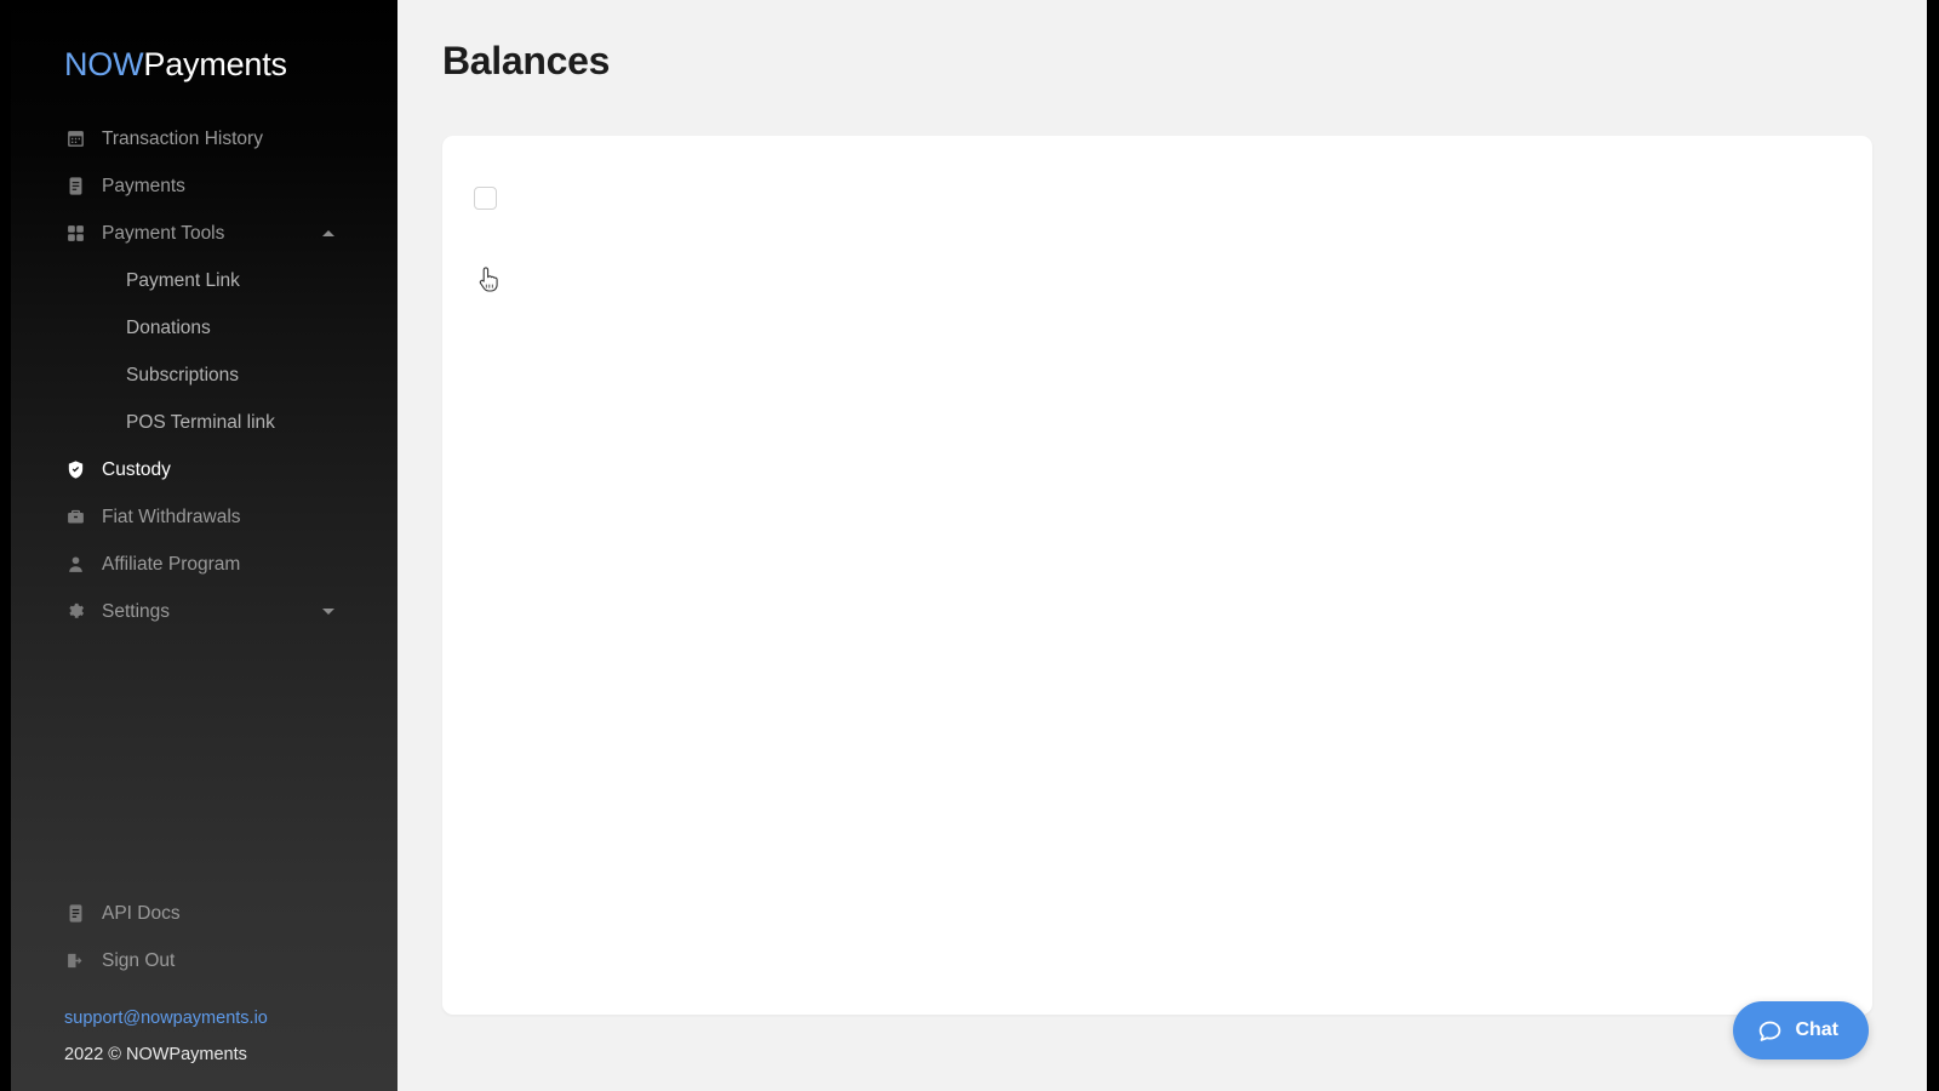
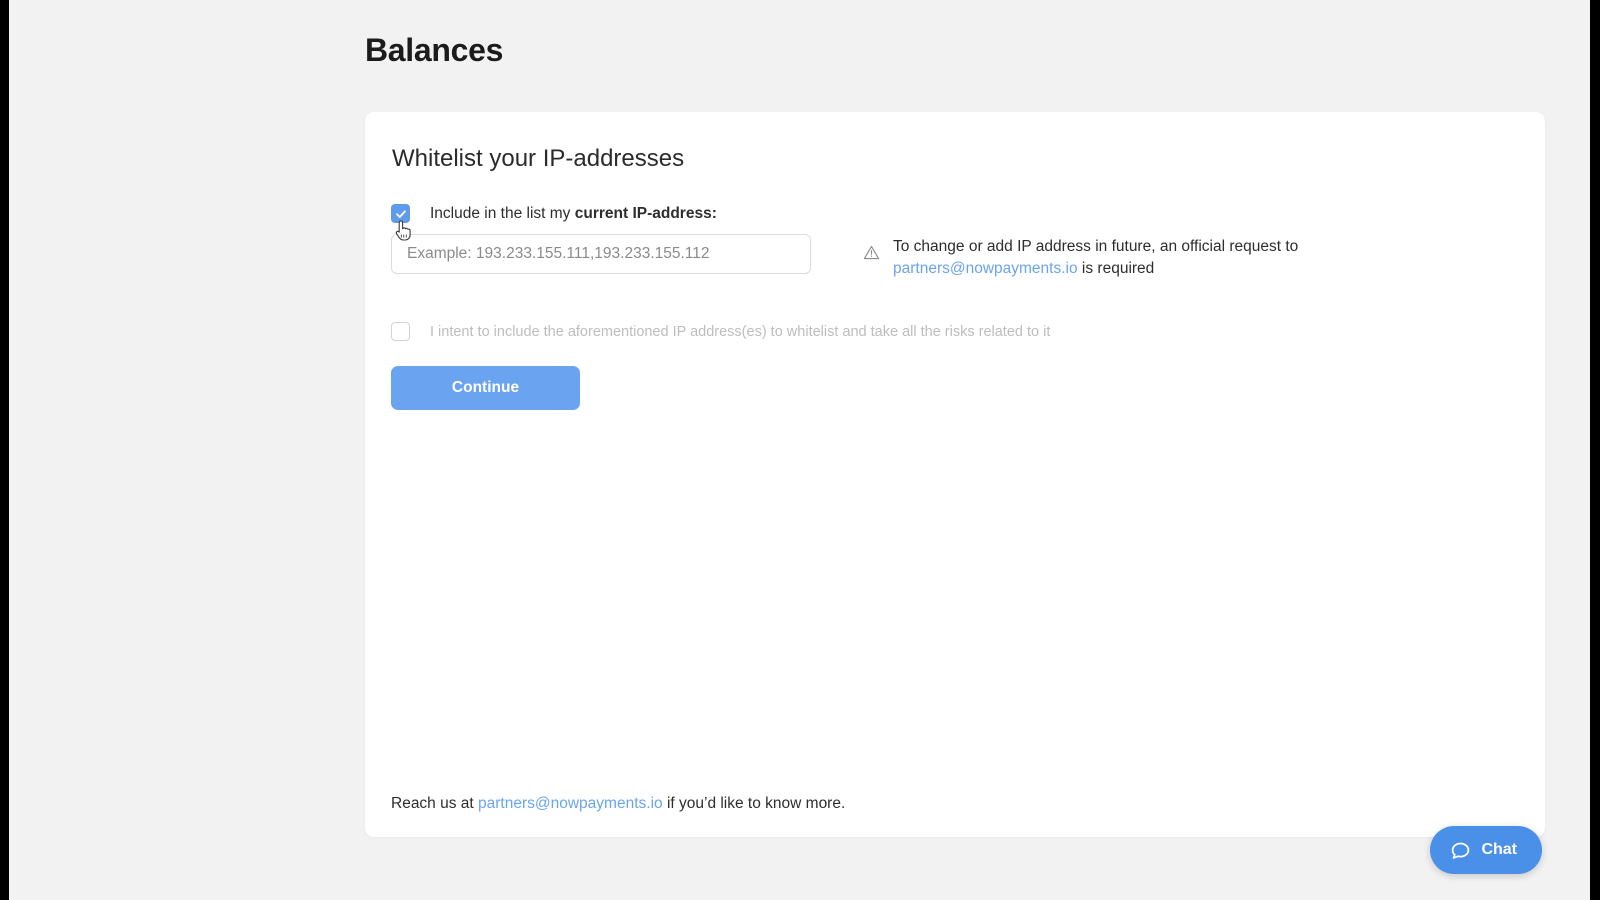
- NOWPayments
- Transaction History
- Payments
- Payment Tools
- Payment Link
- Donations
- Subscriptions
- POS Terminal link
- Custody
- Fiat Withdrawals
- Affiliate Program
- Settings
- API Docs
- Sign Out
- support@nowpayments.io
- 2022 © NOWPayments
  Balances
+ Whitelist your IP-addresses
+ Include in the list my current IP-address:
+ Example: 193.233.155.111,193.233.155.112
+ To change or add IP address in future, an official request to partners@nowpayments.io is required
+ I intent to include the aforementioned IP address(es) to whitelist and take all the risks related to it
+ Continue
+ Reach us at partners@nowpayments.io if you’d like to know more.
  Chat
